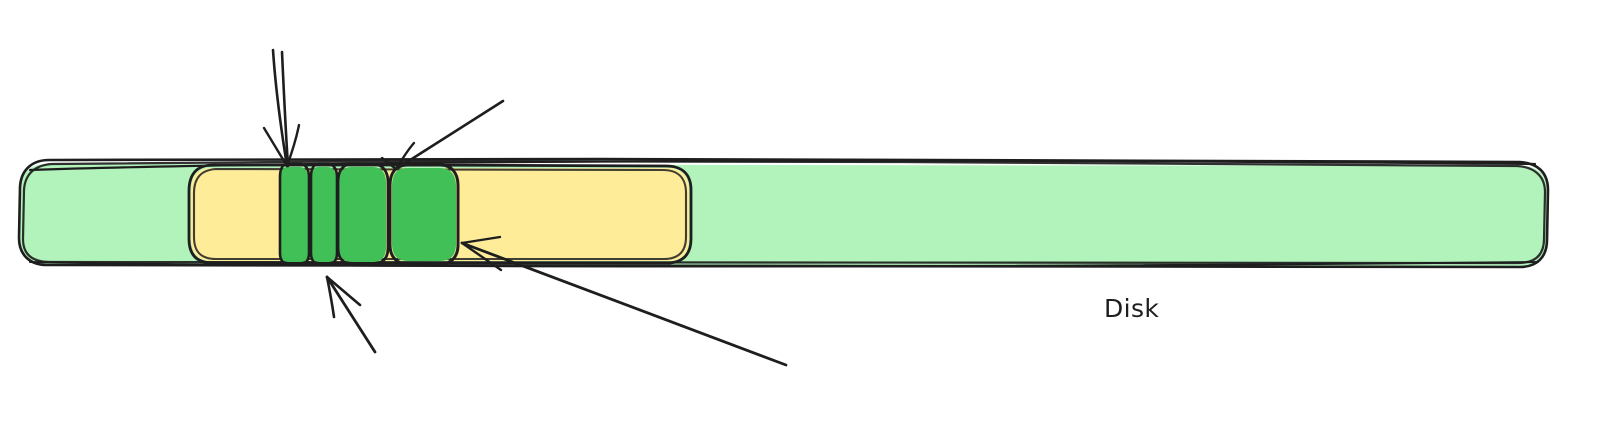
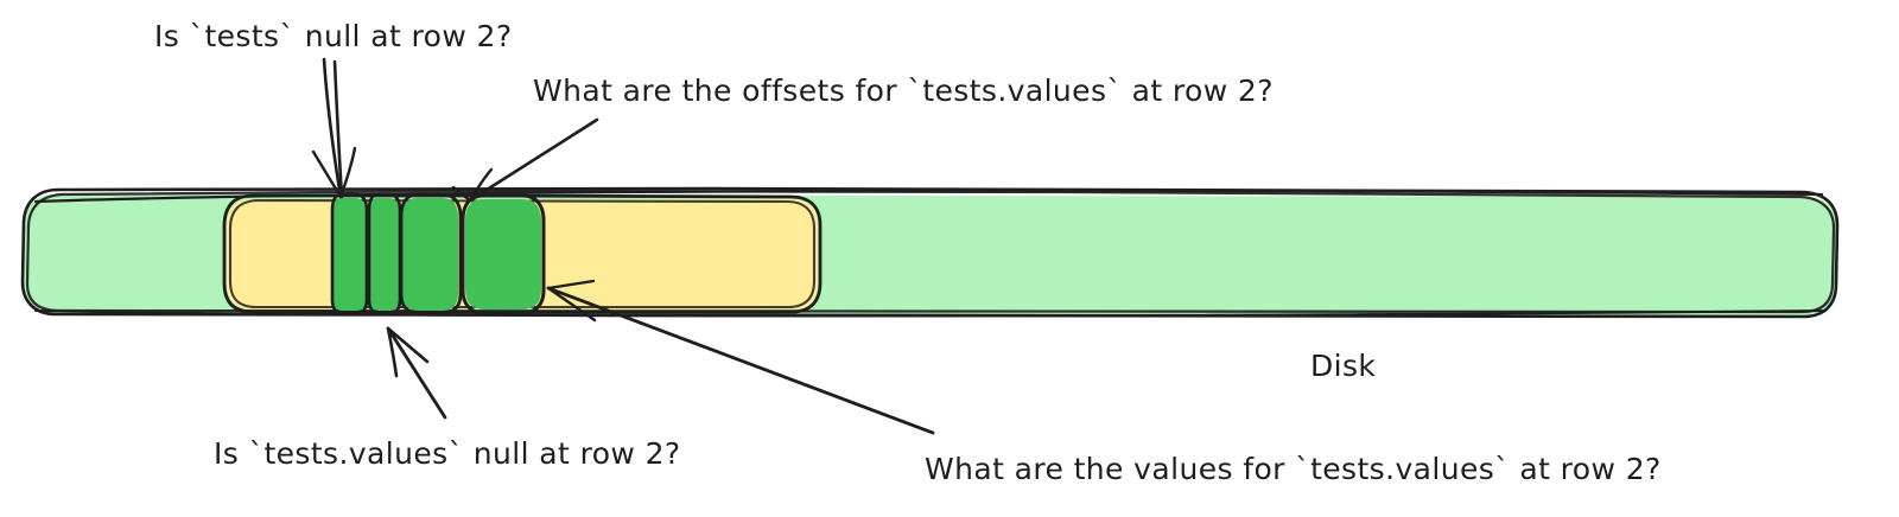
+ Is `tests` null at row 2?
+ What are the offsets for `tests.values` at row 2?
+ Is `tests.values` null at row 2?
+ What are the values for `tests.values` at row 2?
  Disk
